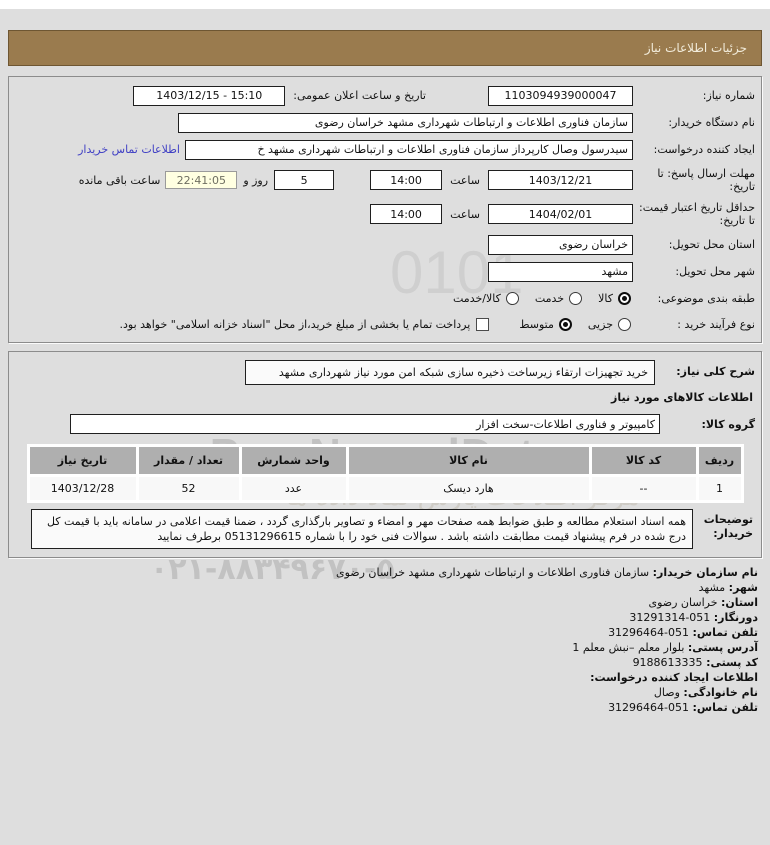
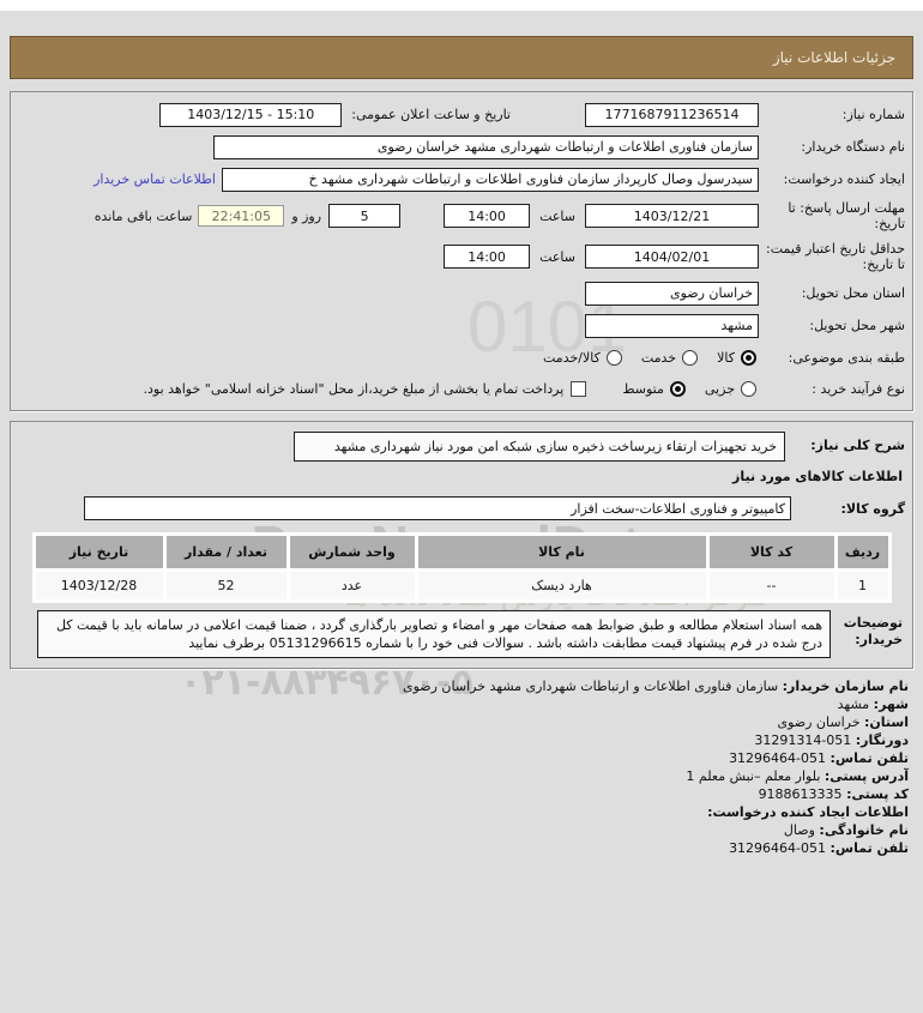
  010
  ۰۲۱-۸۸۳۴۹۶۷۰-۵
  جزئیات اطلاعات نیاز
  شماره نیاز:
- 1103094939000047
+ 1771687911236514
  تاریخ و ساعت اعلان عمومی:
  1403/12/15 - 15:10
  نام دستگاه خریدار:
  سازمان فناوری اطلاعات و ارتباطات شهرداری مشهد خراسان رضوی
  ایجاد کننده درخواست:
  سیدرسول وصال کارپرداز سازمان فناوری اطلاعات و ارتباطات شهرداری مشهد خ
  اطلاعات تماس خریدار
  مهلت ارسال پاسخ: تا تاریخ:
  1403/12/21
  ساعت
  14:00
  5
  روز و
  22:41:05
  ساعت باقی مانده
  حداقل تاریخ اعتبار قیمت: تا تاریخ:
  1404/02/01
  ساعت
  14:00
  استان محل تحویل:
  خراسان رضوی
  شهر محل تحویل:
  مشهد
  طبقه بندی موضوعی:
  کالا
  خدمت
  کالا/خدمت
  نوع فرآیند خرید :
  جزیی
  متوسط
  پرداخت تمام یا بخشی از مبلغ خرید،از محل "اسناد خزانه اسلامی" خواهد بود.
  شرح کلی نیاز:
  خرید تجهیزات ارتقاء زیرساخت ذخیره سازی شبکه امن مورد نیاز شهرداری مشهد
  اطلاعات کالاهای مورد نیاز
  گروه کالا:
  کامپیوتر و فناوری اطلاعات-سخت افزار
  ردیف	کد کالا	نام کالا	واحد شمارش	تعداد / مقدار	تاریخ نیاز
  1	--	هارد دیسک	عدد	52	1403/12/28
  توضیحات خریدار:
  همه اسناد استعلام مطالعه و طبق ضوابط همه صفحات مهر و امضاء و تصاویر بارگذاری گردد ، ضمنا قیمت اعلامی در سامانه باید با قیمت کل درج شده در فرم پیشنهاد قیمت مطابقت داشته باشد . سوالات فنی خود را با شماره 05131296615 برطرف نمایید
  نام سازمان خریدار: سازمان فناوری اطلاعات و ارتباطات شهرداری مشهد خراسان رضوی
  شهر: مشهد
  استان: خراسان رضوی
  دورنگار: 31291314-051
  تلفن تماس: 31296464-051
  آدرس پستی: بلوار معلم –نبش معلم 1
  کد پستی: 9188613335
  اطلاعات ایجاد کننده درخواست:
  نام خانوادگی: وصال
  تلفن تماس: 31296464-051
